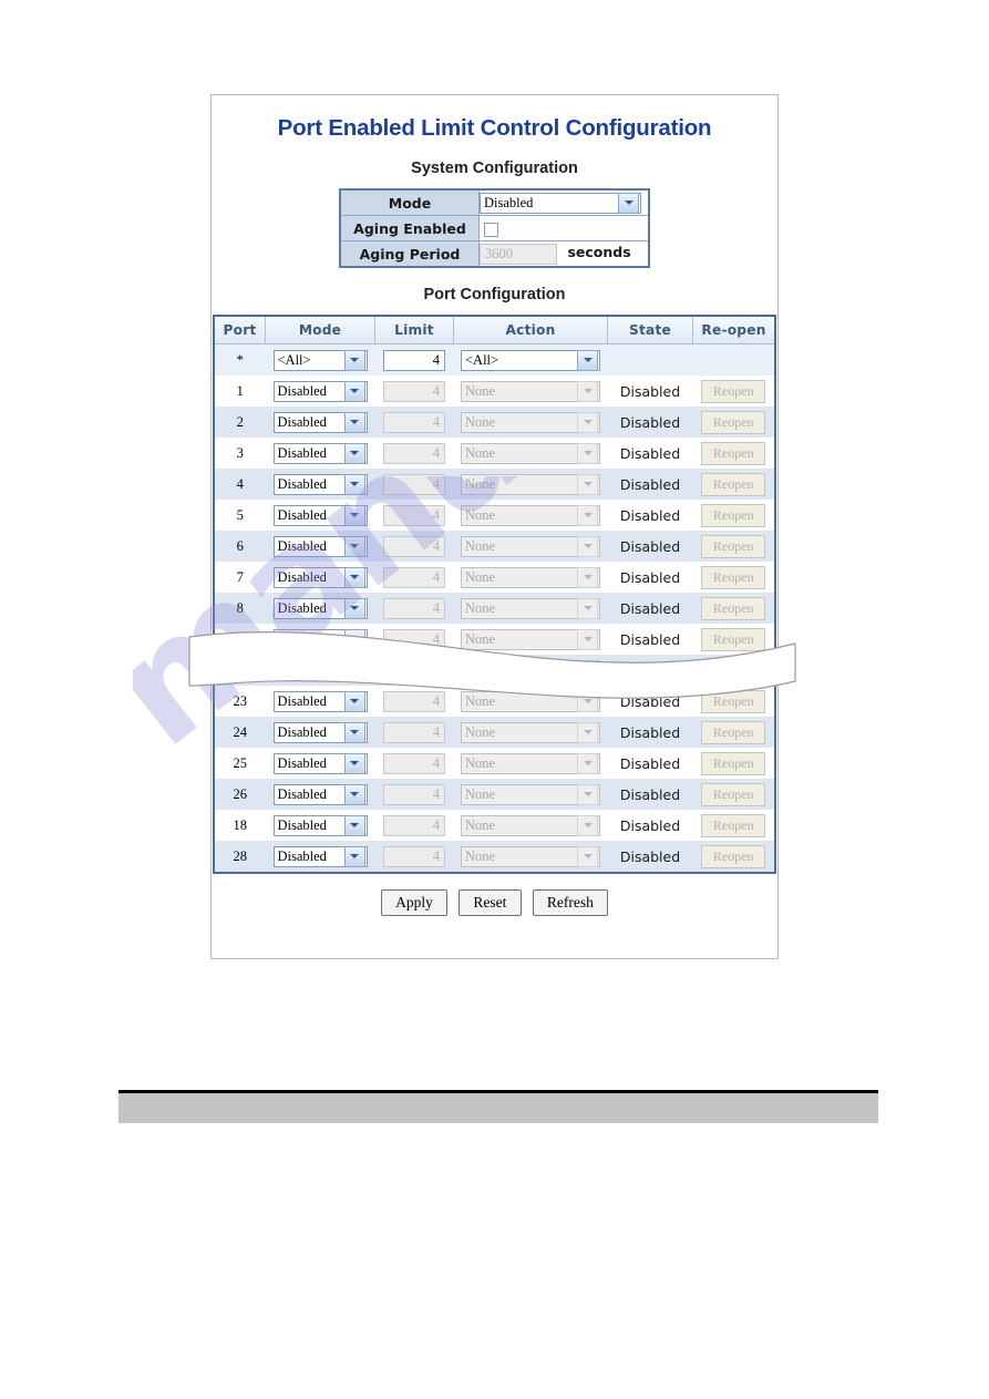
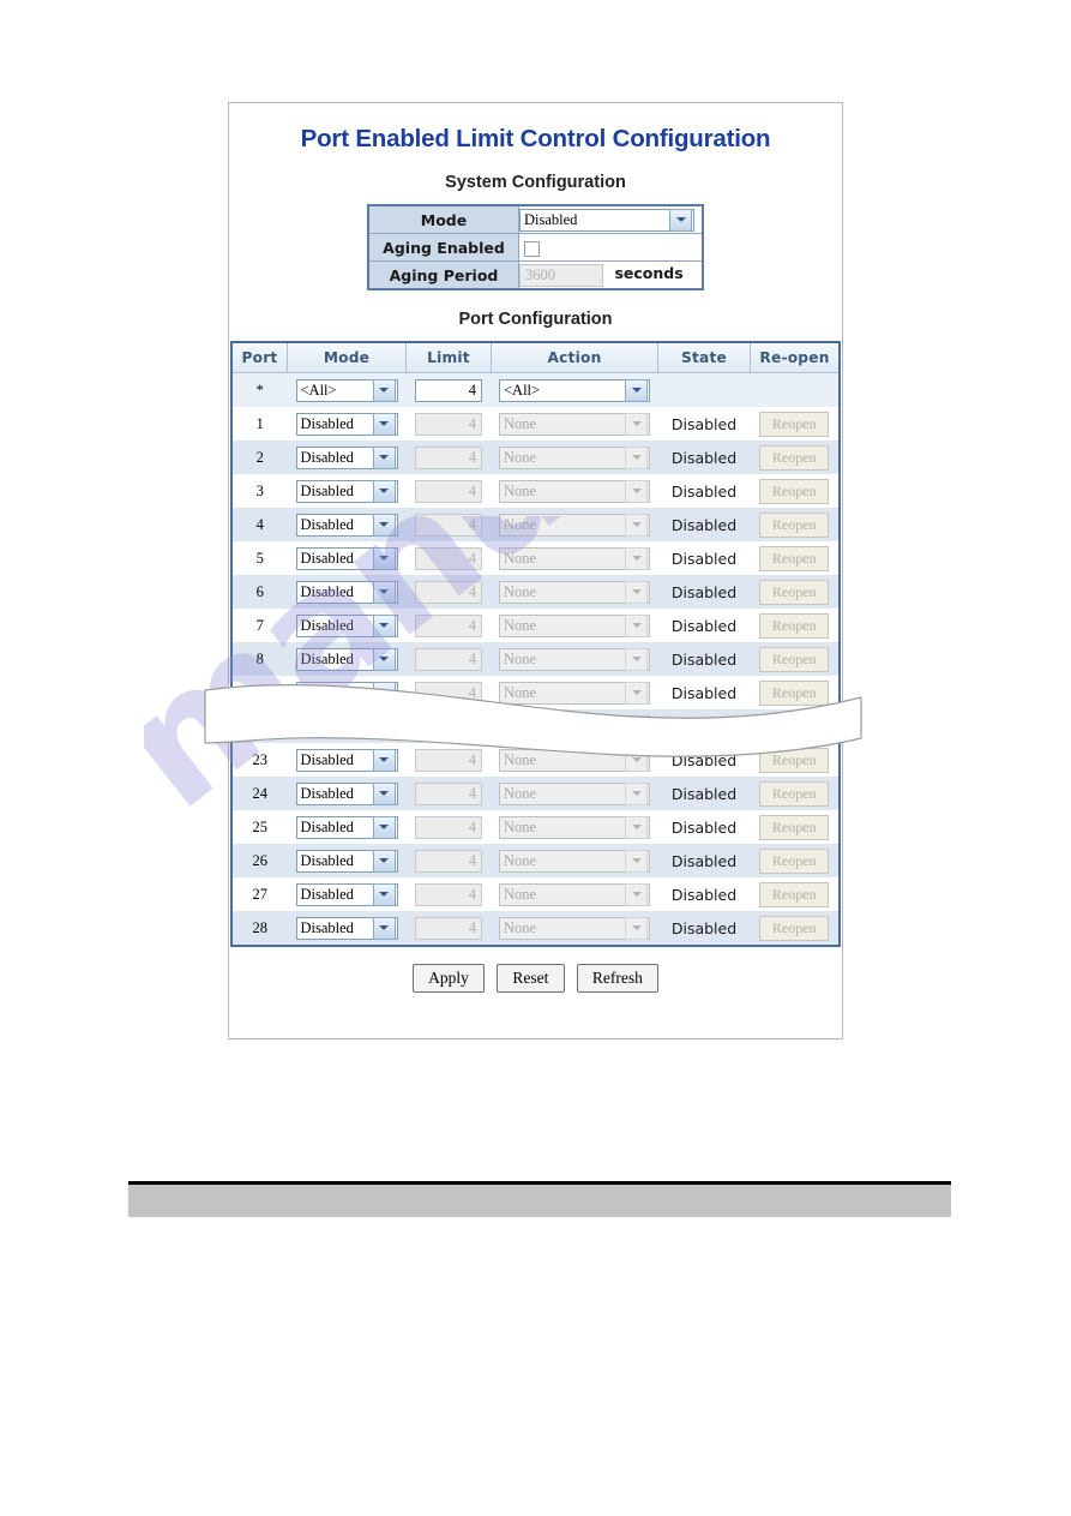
  Port Enabled Limit Control Configuration
  System Configuration
  Mode	Disabled
  Aging Enabled
  Aging Period	3600 seconds
  Port Configuration
  Port	Mode	Limit	Action	State	Re-open
  *	<All>	4	<All>
  1	Disabled	4	None	Disabled	Reopen
  2	Disabled	4	None	Disabled	Reopen
  3	Disabled	4	None	Disabled	Reopen
  4	Disabled	4	None	Disabled	Reopen
  5	Disabled	4	None	Disabled	Reopen
  6	Disabled	4	None	Disabled	Reopen
  7	Disabled	4	None	Disabled	Reopen
  8	Disabled	4	None	Disabled	Reopen
  23	Disabled	4	None	Disabled	Reopen
  24	Disabled	4	None	Disabled	Reopen
  25	Disabled	4	None	Disabled	Reopen
  26	Disabled	4	None	Disabled	Reopen
- 18	Disabled	4	None	Disabled	Reopen
+ 27	Disabled	4	None	Disabled	Reopen
  28	Disabled	4	None	Disabled	Reopen
  Apply
  Reset
  Refresh
